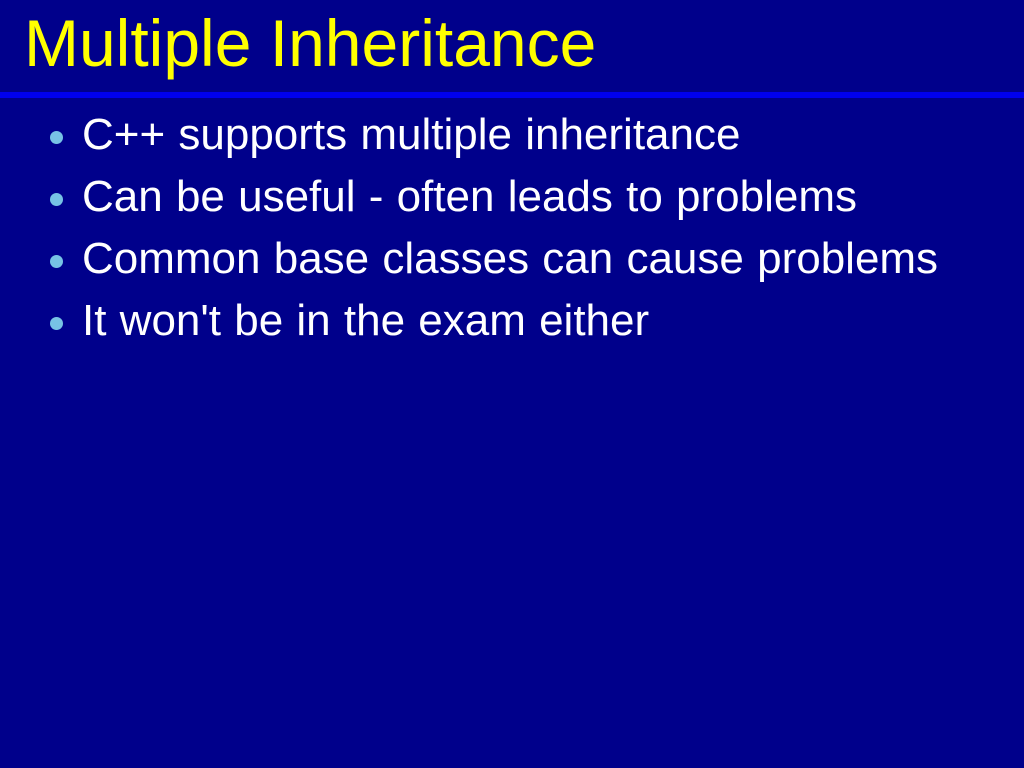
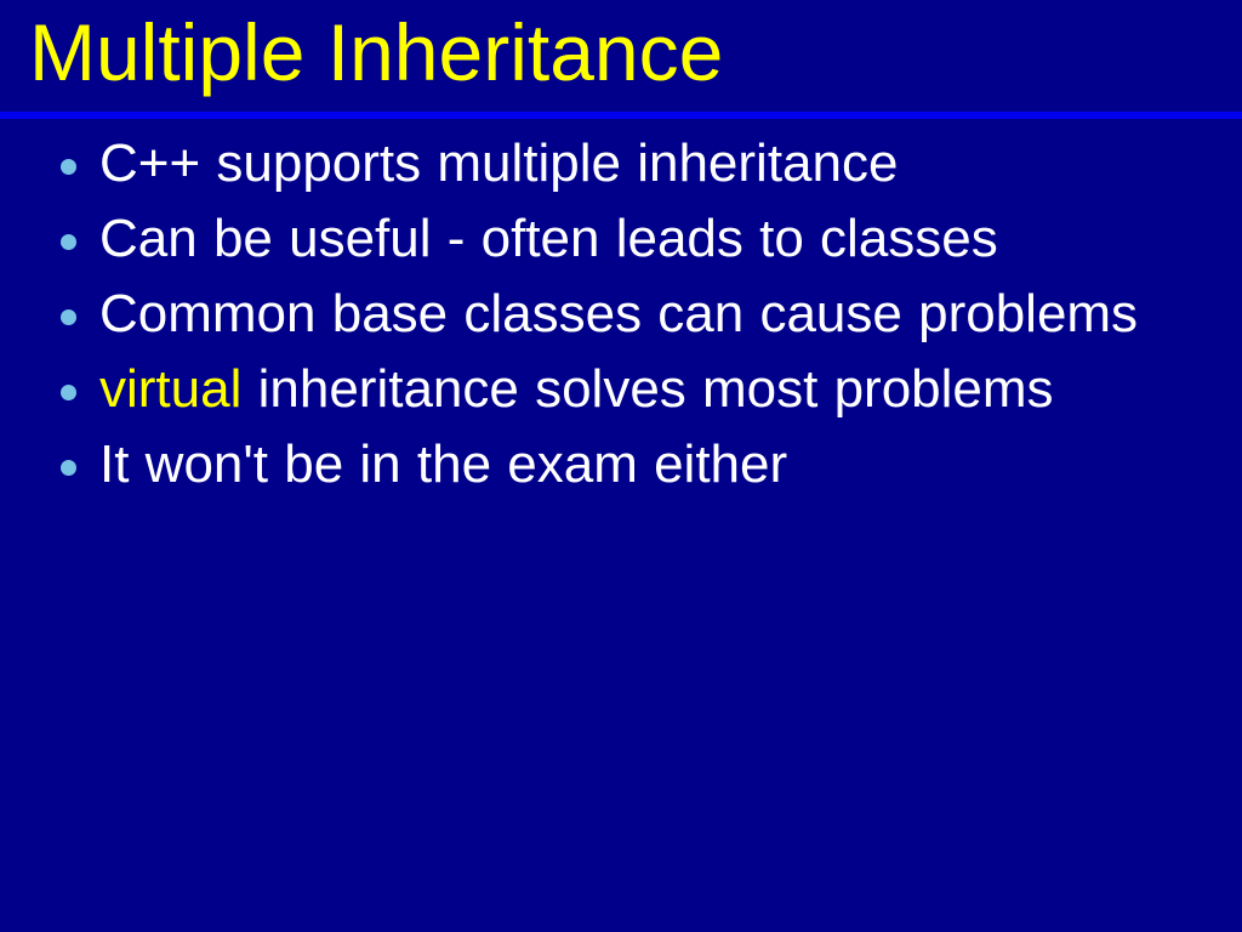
  Multiple Inheritance
  C++ supports multiple inheritance
- Can be useful - often leads to problems
+ Can be useful - often leads to classes
  Common base classes can cause problems
+ virtual inheritance solves most problems
  It won't be in the exam either
